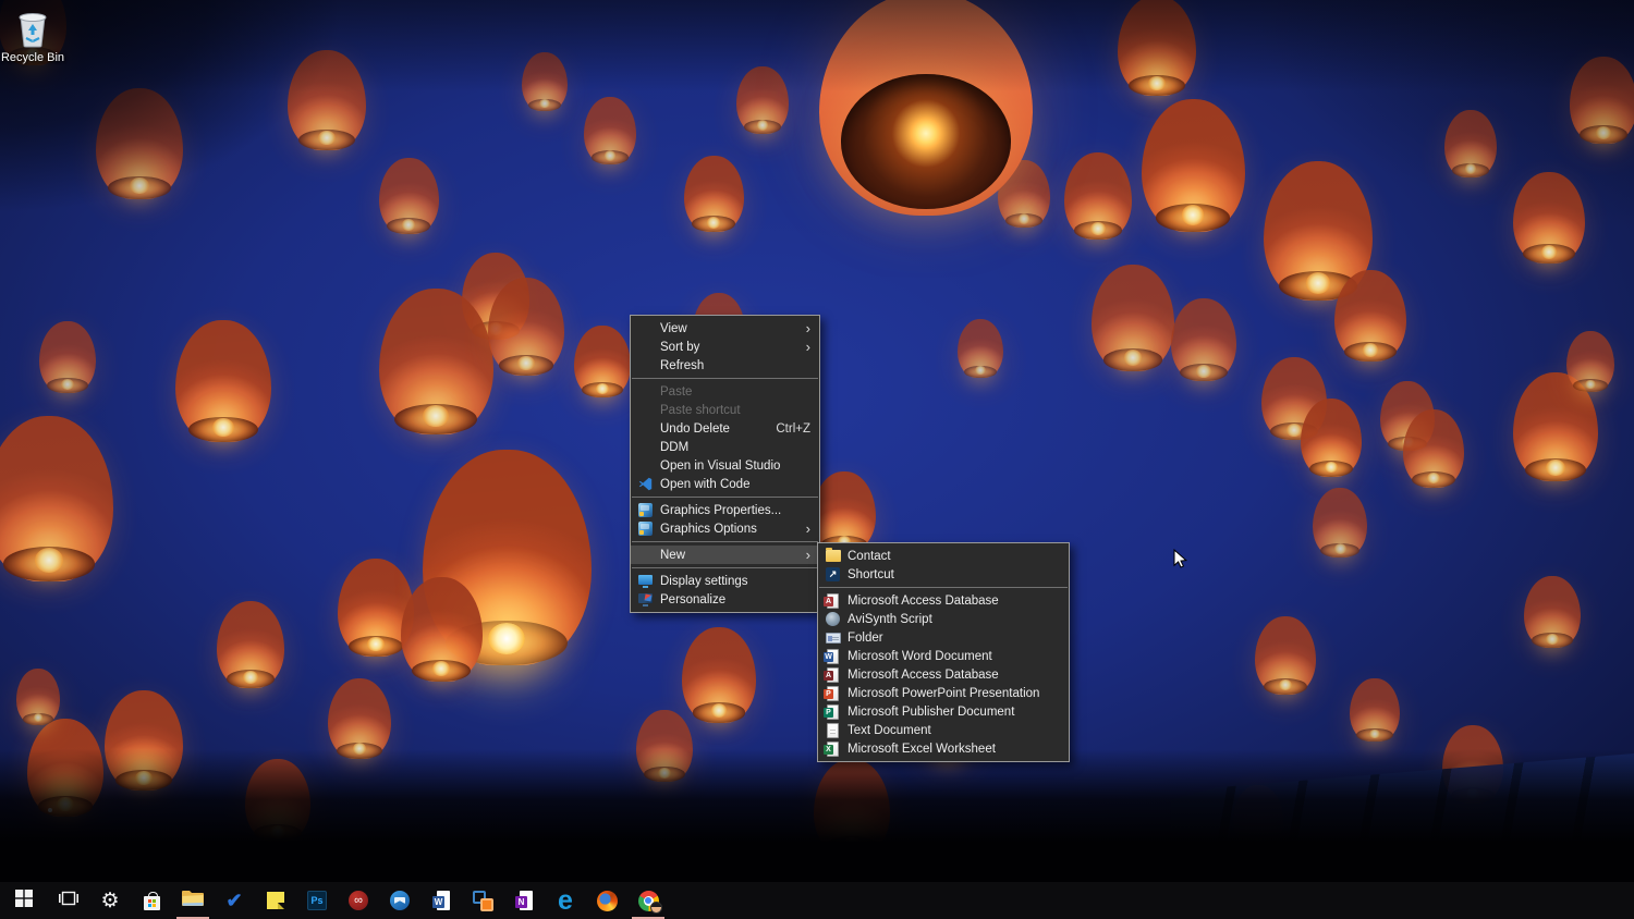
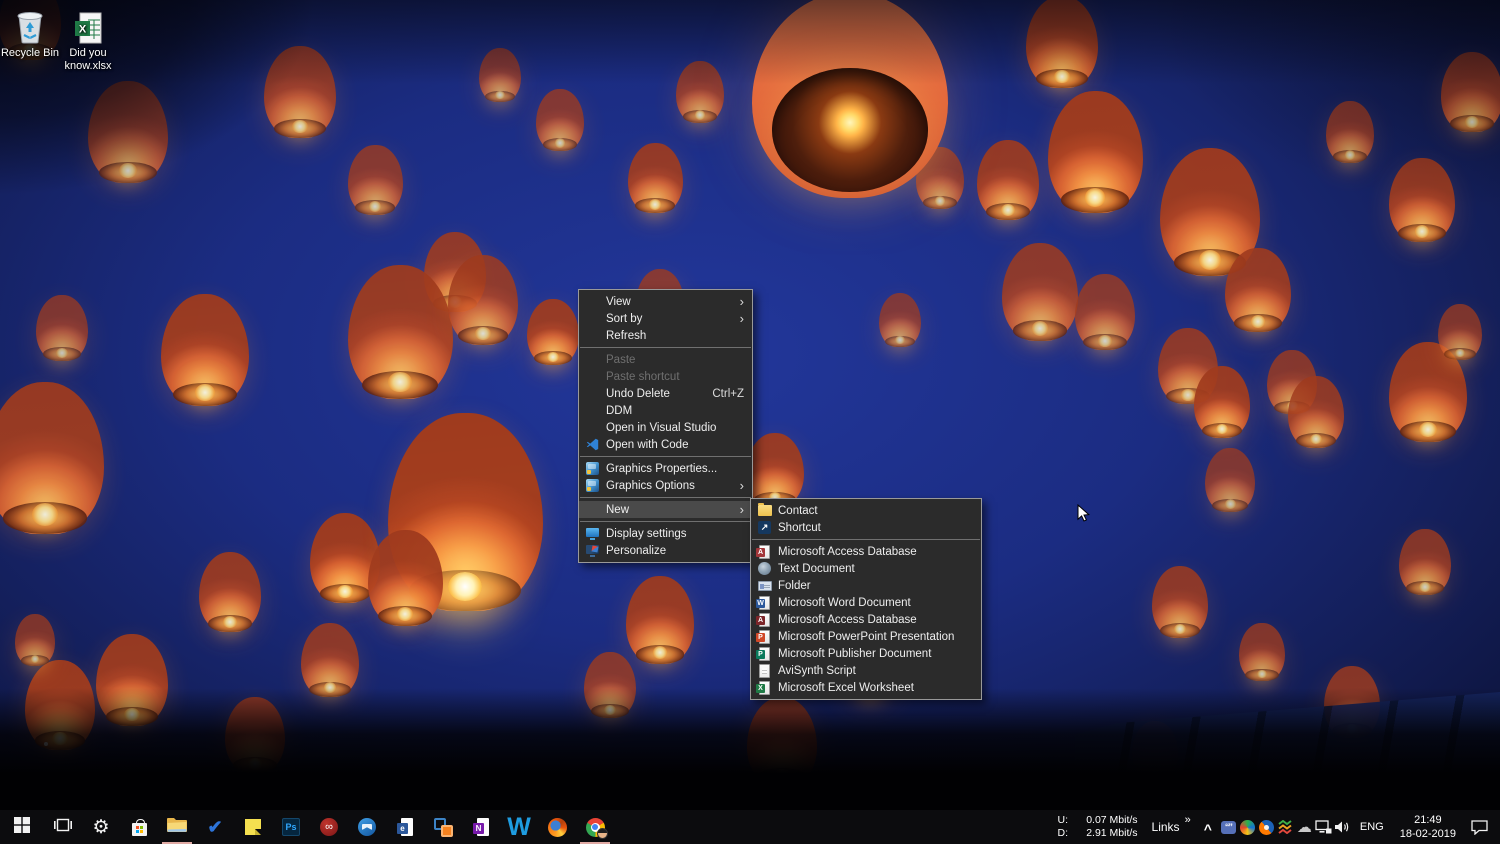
  Recycle Bin
+ X
+ Did you know.xlsx
  View
  ›
  Sort by
  ›
  Refresh
  Paste
  Paste shortcut
  Undo Delete
  Ctrl+Z
  DDM
  Open in Visual Studio
  Open with Code
  Graphics Properties...
  Graphics Options
  ›
  New
  ›
  Display settings
  Personalize
  Contact
  Shortcut
  Microsoft Access Database
- AviSynth Script
+ Text Document
  Folder
  Microsoft Word Document
  Microsoft Access Database
  Microsoft PowerPoint Presentation
  Microsoft Publisher Document
- Text Document
+ AviSynth Script
  Microsoft Excel Worksheet
  ⚙
  ✔
  Ps
  ∞
- W
+ e
  N
- e
+ W
+ U:
+ 0.07 Mbit/s
+ D:
+ 2.91 Mbit/s
+ Links
+ »
+ ^
+ ☁
+ ENG
+ 21:49
+ 18-02-2019
